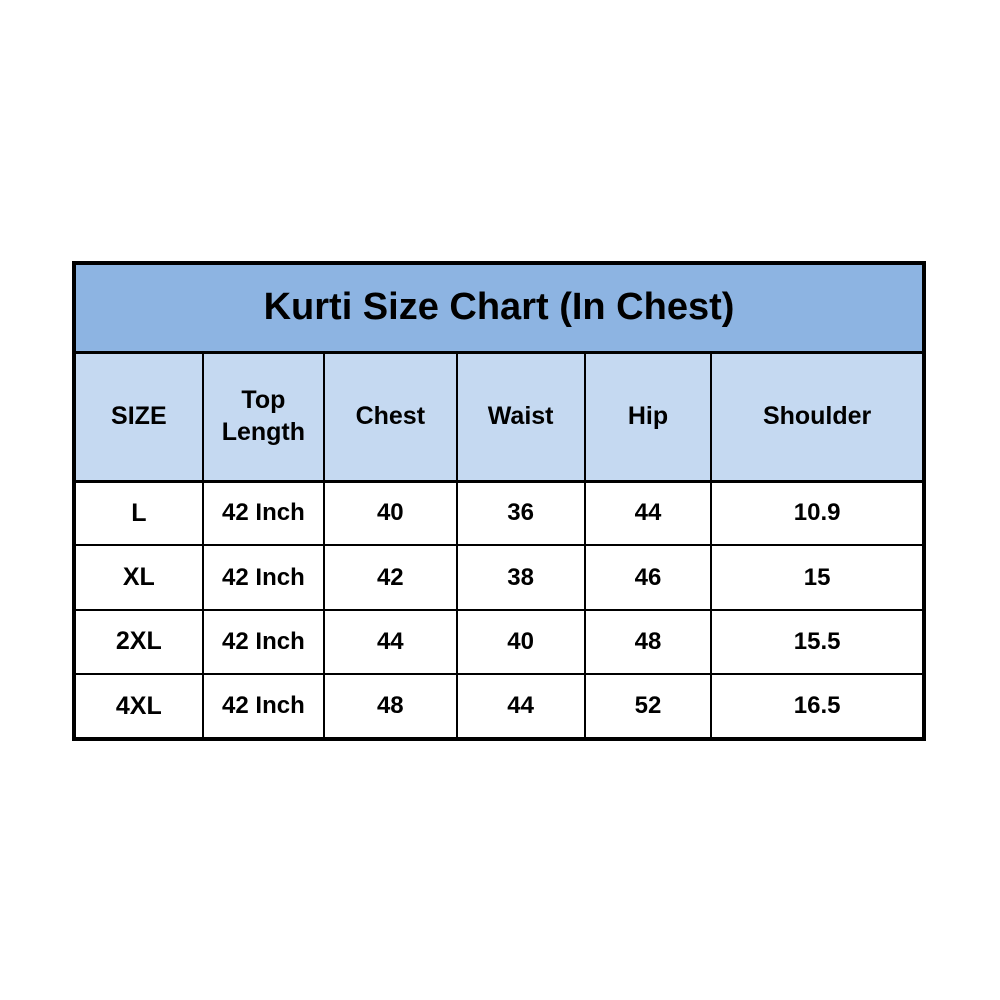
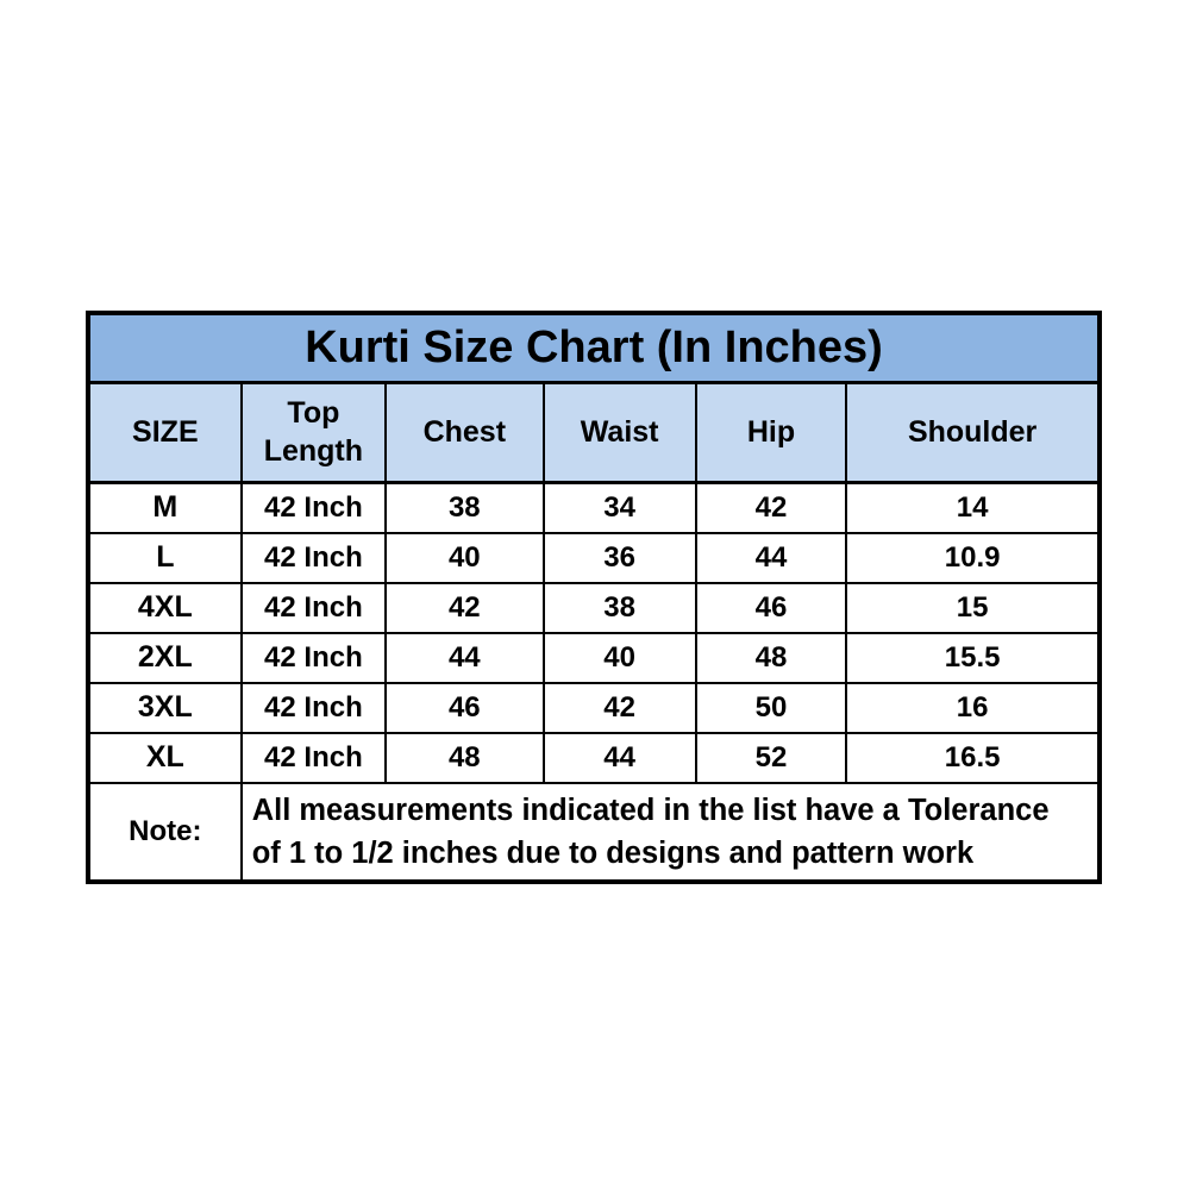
- Kurti Size Chart (In Chest)
+ Kurti Size Chart (In Inches)
  SIZE	Top Length	Chest	Waist	Hip	Shoulder
+ M	42 Inch	38	34	42	14
  L	42 Inch	40	36	44	10.9
- XL	42 Inch	42	38	46	15
+ 4XL	42 Inch	42	38	46	15
  2XL	42 Inch	44	40	48	15.5
+ 3XL	42 Inch	46	42	50	16
- 4XL	42 Inch	48	44	52	16.5
+ XL	42 Inch	48	44	52	16.5
+ Note:	All measurements indicated in the list have a Tolerance of 1 to 1/2 inches due to designs and pattern work
